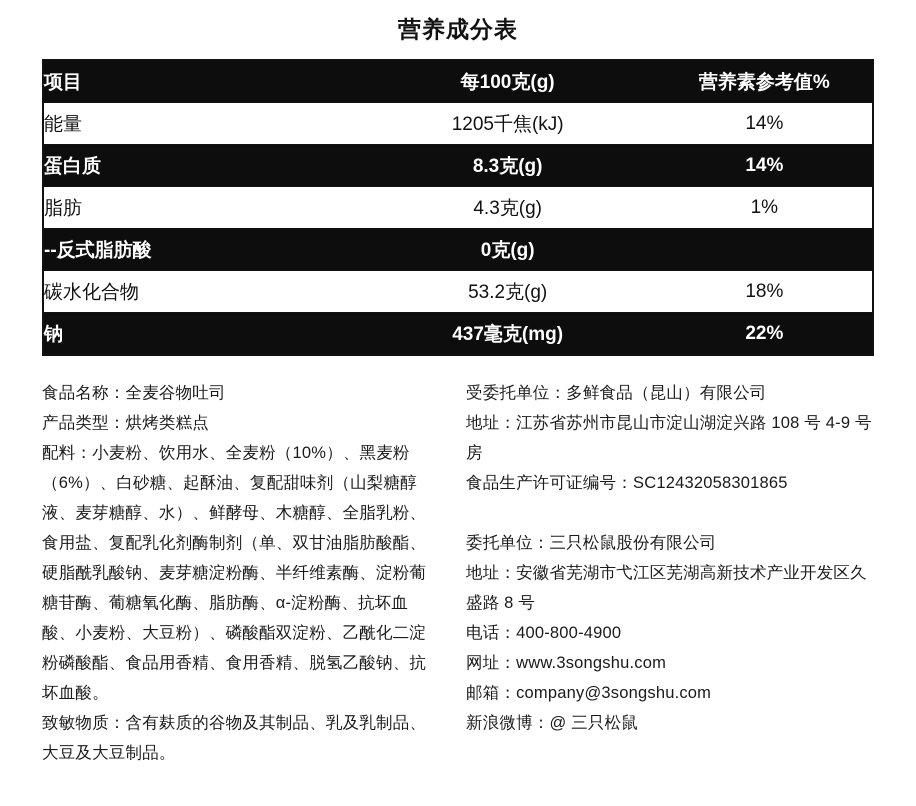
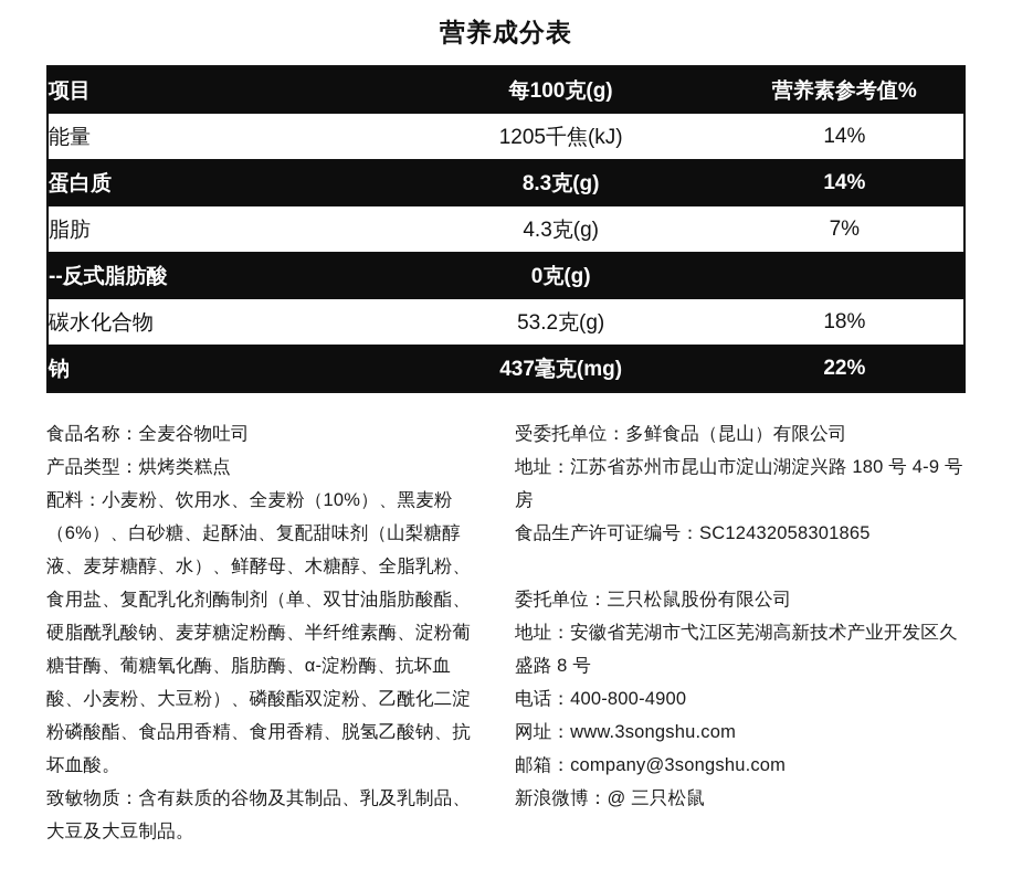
  营养成分表
  项目	每100克(g)	营养素参考值%
  能量	1205千焦(kJ)	14%
  蛋白质	8.3克(g)	14%
- 脂肪	4.3克(g)	1%
+ 脂肪	4.3克(g)	7%
  --反式脂肪酸	0克(g)
  碳水化合物	53.2克(g)	18%
  钠	437毫克(mg)	22%
  食品名称：全麦谷物吐司
  产品类型：烘烤类糕点
  配料：小麦粉、饮用水、全麦粉（10%）、黑麦粉（6%）、白砂糖、起酥油、复配甜味剂（山梨糖醇液、麦芽糖醇、水）、鲜酵母、木糖醇、全脂乳粉、食用盐、复配乳化剂酶制剂（单、双甘油脂肪酸酯、硬脂酰乳酸钠、麦芽糖淀粉酶、半纤维素酶、淀粉葡糖苷酶、葡糖氧化酶、脂肪酶、α-淀粉酶、抗坏血酸、小麦粉、大豆粉）、磷酸酯双淀粉、乙酰化二淀粉磷酸酯、食品用香精、食用香精、脱氢乙酸钠、抗坏血酸。
  致敏物质：含有麸质的谷物及其制品、乳及乳制品、大豆及大豆制品。
  受委托单位：多鲜食品（昆山）有限公司
- 地址：江苏省苏州市昆山市淀山湖淀兴路 108 号 4-9 号房
+ 地址：江苏省苏州市昆山市淀山湖淀兴路 180 号 4-9 号房
  食品生产许可证编号：SC12432058301865
  委托单位：三只松鼠股份有限公司
  地址：安徽省芜湖市弋江区芜湖高新技术产业开发区久盛路 8 号
  电话：400-800-4900
  网址：www.3songshu.com
  邮箱：company@3songshu.com
  新浪微博：@ 三只松鼠
